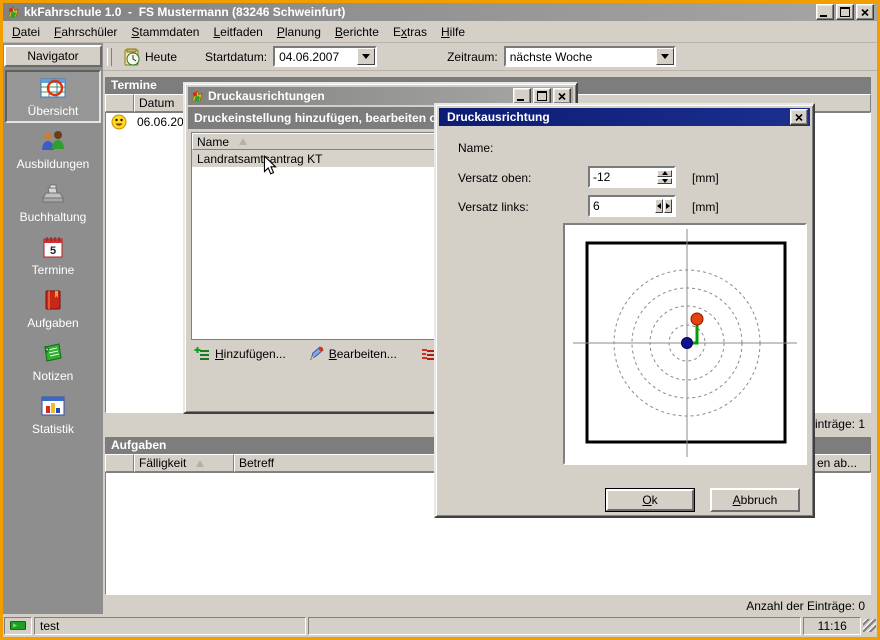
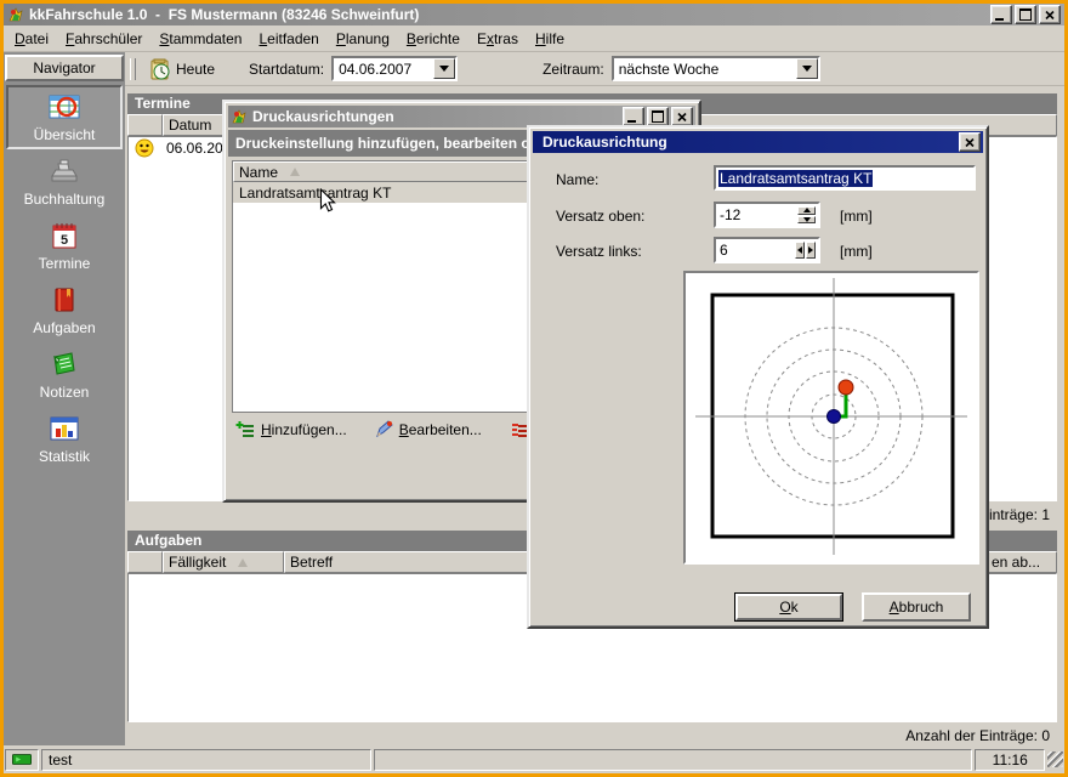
  kkFahrschule 1.0 - FS Mustermann (83246 Schweinfurt)
  Datei
  Fahrschüler
  Stammdaten
  Leitfaden
  Planung
  Berichte
  Extras
  Hilfe
  Navigator
  Übersicht
- Ausbildungen
  Buchhaltung
  5
  Termine
  Aufgaben
  Notizen
  Statistik
  Heute
  Startdatum:
  04.06.2007
  Zeitraum:
  nächste Woche
  Termine
  Datum
  06.06.20
  Aufgaben
  Fälligkeit
  Betreff
  en ab...
  Anzahl der Einträge: 0
  test
  11:16
  Druckausrichtungen
  Druckeinstellung hinzufügen, bearbeiten
  Name
  Landratsamtantrag KT
  Hinzufügen...
  Bearbeiten...
  Druckausrichtung
  Name:
+ Landratsamtsantrag KT
  Versatz oben:
  -12
  [mm]
  Versatz links:
  6
  [mm]
  Ok
  Abbruch
